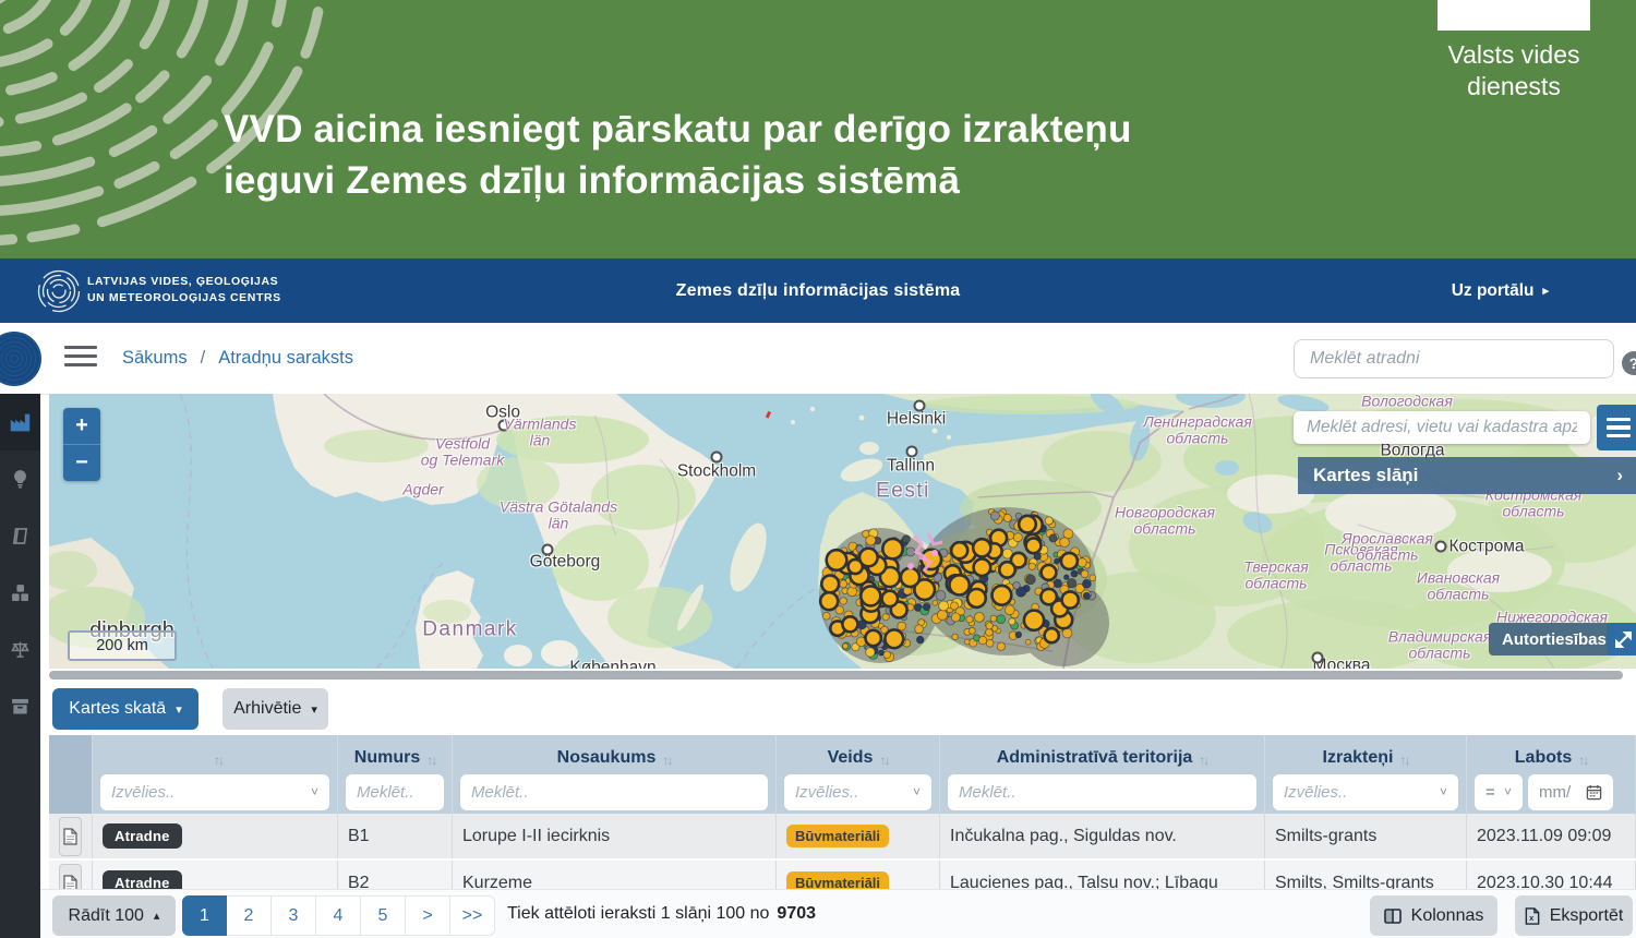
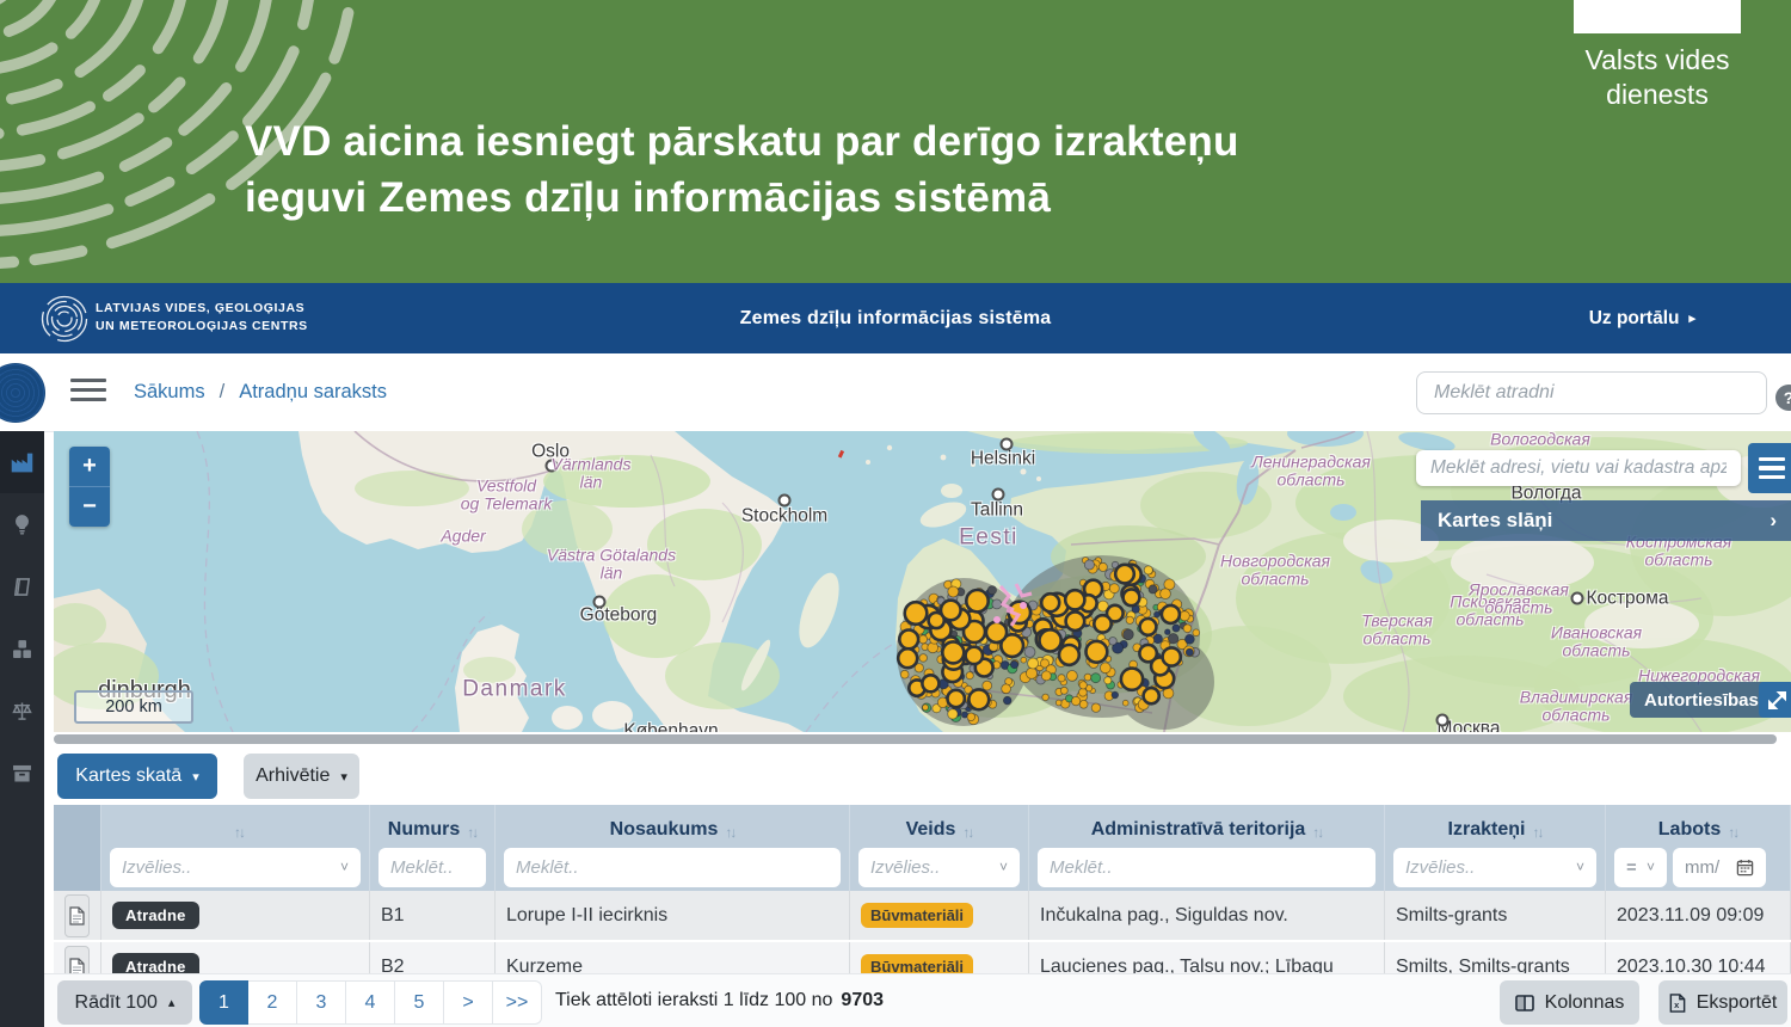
  VVD aicina iesniegt pārskatu par derīgo izrakteņu
  ieguvi Zemes dzīļu informācijas sistēmā
  Valsts vides
  dienests
  Zemes dzīļu informācijas sistēma
  LATVIJAS VIDES, ĢEOLOĢIJAS
  UN METEOROLOĢIJAS CENTRS
  Uz portālu
  ▸
  Sākums
  /
  Atradņu saraksts
  Meklēt atradni
  ?
  Oslo
  Göteborg
  Stockholm
  Helsinki
  Tallinn
  Кострома
  Вологда
  Москва
  København
  dinburgh
  Danmark
  Eesti
  Värmlands
  län
  Vestfold
  og Telemark
  Agder
  Västra Götalands
  län
  Ленинградская
  область
  Новгородская
  область
  Псковская
  область
  Тверская
  область
  Ярославская
  область
  Ивановская
  область
  Владимирская
  область
  Костромская
  область
  Нижегородская
  Вологодская
  +
  −
  Meklēt adresi, vietu vai kadastra apz
  Kartes slāņi
  ›
  200 km
  Autortiesības
  Kartes skatā
  ▾
  Arhivētie
  ▾
  ↑↓
  Izvēlies..
  ˅
  Numurs
  ↑↓
  Meklēt..
  Nosaukums
  ↑↓
  Meklēt..
  Veids
  ↑↓
  Izvēlies..
  ˅
  Administratīvā teritorija
  ↑↓
  Meklēt..
  Izrakteņi
  ↑↓
  Izvēlies..
  ˅
  Labots
  ↑↓
  =
  ˅
  mm/
  Atradne
  B1
  Lorupe I-II iecirknis
  Būvmateriāli
  Inčukalna pag., Siguldas nov.
  Smilts-grants
  2023.11.09 09:09
  Atradne
  B2
  Kurzeme
  Būvmateriāli
  Laucienes pag., Talsu nov.; Lībagu
  Smilts, Smilts-grants
  2023.10.30 10:44
  Rādīt 100
  ▴
  1
  2
  3
  4
  5
  >
  >>
- Tiek attēloti ieraksti 1 slāņi 100 no
+ Tiek attēloti ieraksti 1 līdz 100 no
  9703
  Kolonnas
  x
  Eksportēt
